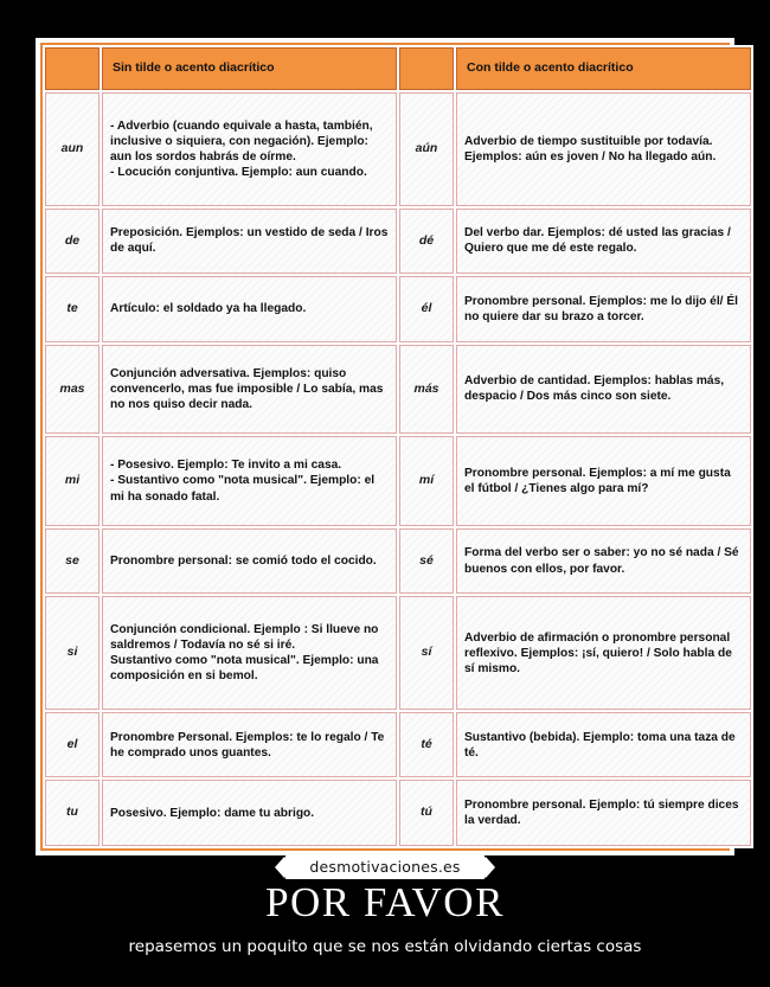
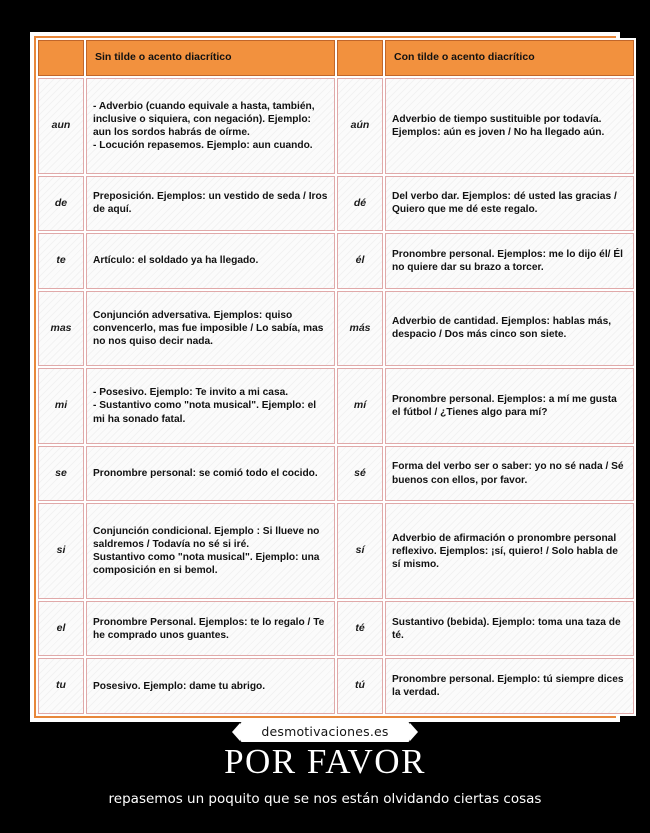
  	Sin tilde o acento diacrítico		Con tilde o acento diacrítico
- aun	- Adverbio (cuando equivale a hasta, también, inclusive o siquiera, con negación). Ejemplo: aun los sordos habrás de oírme.- Locución conjuntiva. Ejemplo: aun cuando.	aún	Adverbio de tiempo sustituible por todavía. Ejemplos: aún es joven / No ha llegado aún.
+ aun	- Adverbio (cuando equivale a hasta, también, inclusive o siquiera, con negación). Ejemplo: aun los sordos habrás de oírme.- Locución repasemos. Ejemplo: aun cuando.	aún	Adverbio de tiempo sustituible por todavía. Ejemplos: aún es joven / No ha llegado aún.
  de	Preposición. Ejemplos: un vestido de seda / Iros de aquí.	dé	Del verbo dar. Ejemplos: dé usted las gracias / Quiero que me dé este regalo.
  te	Artículo: el soldado ya ha llegado.	él	Pronombre personal. Ejemplos: me lo dijo él/ Él no quiere dar su brazo a torcer.
  mas	Conjunción adversativa. Ejemplos: quiso convencerlo, mas fue imposible / Lo sabía, mas no nos quiso decir nada.	más	Adverbio de cantidad. Ejemplos: hablas más, despacio / Dos más cinco son siete.
  mi	- Posesivo. Ejemplo: Te invito a mi casa.- Sustantivo como "nota musical". Ejemplo: el mi ha sonado fatal.	mí	Pronombre personal. Ejemplos: a mí me gusta el fútbol / ¿Tienes algo para mí?
  se	Pronombre personal: se comió todo el cocido.	sé	Forma del verbo ser o saber: yo no sé nada / Sé buenos con ellos, por favor.
  si	Conjunción condicional. Ejemplo : Si llueve no saldremos / Todavía no sé si iré.Sustantivo como "nota musical". Ejemplo: una composición en si bemol.	sí	Adverbio de afirmación o pronombre personal reflexivo. Ejemplos: ¡sí, quiero! / Solo habla de sí mismo.
  el	Pronombre Personal. Ejemplos: te lo regalo / Te he comprado unos guantes.	té	Sustantivo (bebida). Ejemplo: toma una taza de té.
  tu	Posesivo. Ejemplo: dame tu abrigo.	tú	Pronombre personal. Ejemplo: tú siempre dices la verdad.
  desmotivaciones.es
  POR FAVOR
  repasemos un poquito que se nos están olvidando ciertas cosas
